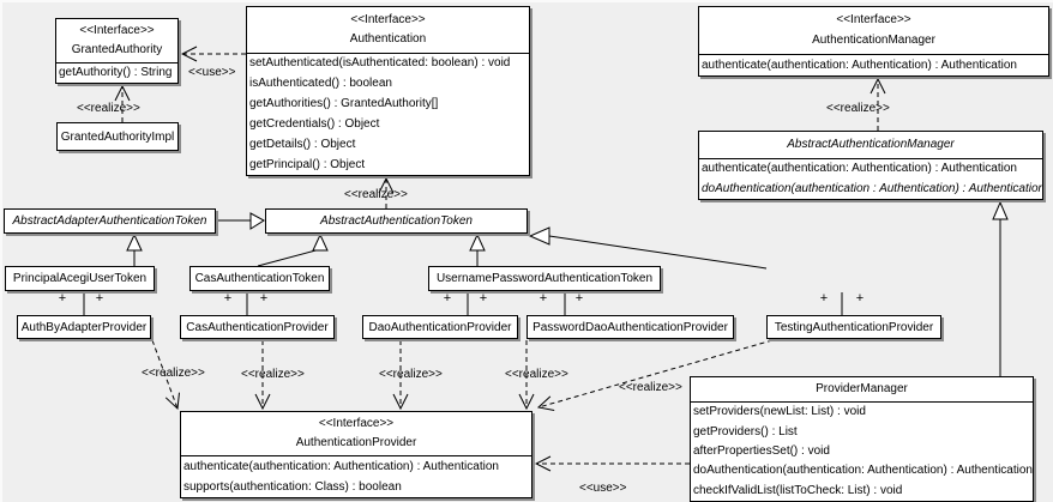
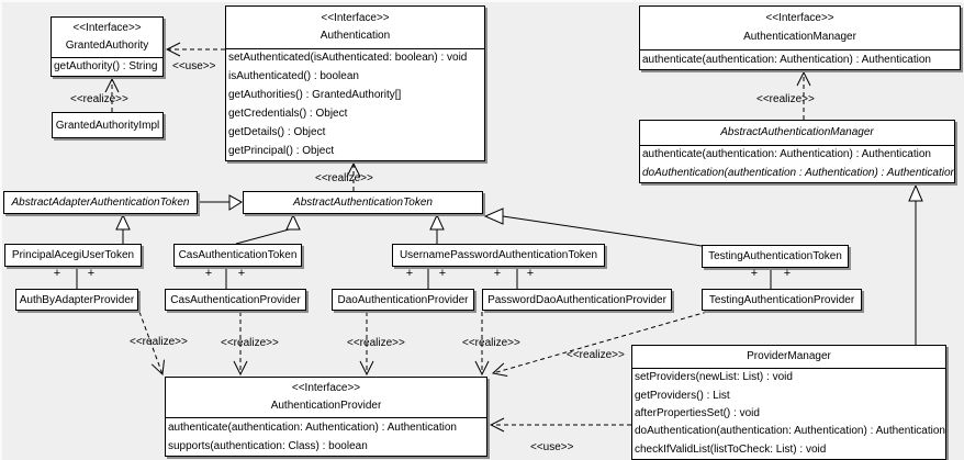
  <<Interface>>
  GrantedAuthority
  getAuthority() : String
  GrantedAuthorityImpl
  <<Interface>>
  Authentication
  setAuthenticated(isAuthenticated: boolean) : void
  isAuthenticated() : boolean
  getAuthorities() : GrantedAuthority[]
  getCredentials() : Object
  getDetails() : Object
  getPrincipal() : Object
  <<Interface>>
  AuthenticationManager
  authenticate(authentication: Authentication) : Authentication
  AbstractAuthenticationManager
  authenticate(authentication: Authentication) : Authentication
  doAuthentication(authentication : Authentication) : Authentication
  AbstractAdapterAuthenticationToken
  AbstractAuthenticationToken
  PrincipalAcegiUserToken
  CasAuthenticationToken
  UsernamePasswordAuthenticationToken
+ TestingAuthenticationToken
  AuthByAdapterProvider
  CasAuthenticationProvider
  DaoAuthenticationProvider
  PasswordDaoAuthenticationProvider
  TestingAuthenticationProvider
  <<Interface>>
  AuthenticationProvider
  authenticate(authentication: Authentication) : Authentication
  supports(authentication: Class) : boolean
  ProviderManager
  setProviders(newList: List) : void
  getProviders() : List
  afterPropertiesSet() : void
  doAuthentication(authentication: Authentication) : Authentication
  checkIfValidList(listToCheck: List) : void
  <<use>>
  <<realize>>
  <<realize>>
  <<realize>>
  <<realize>>
  <<realize>>
  <<realize>>
  <<realize>>
  <<realize>>
  <<use>>
  +
  +
  +
  +
  +
  +
  +
  +
  +
  +
